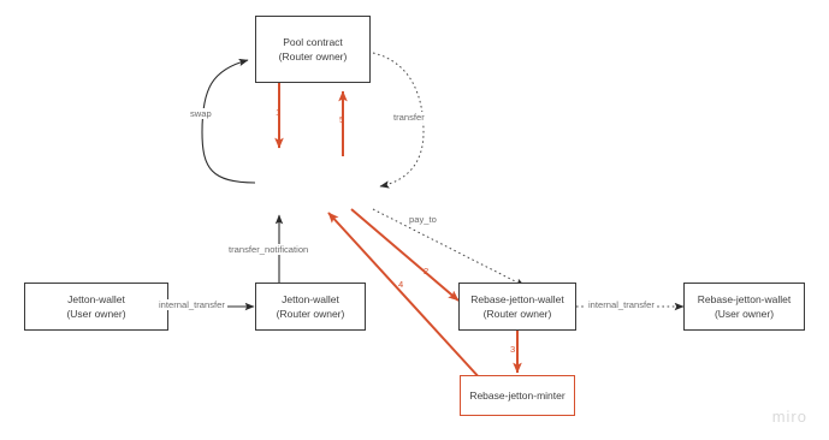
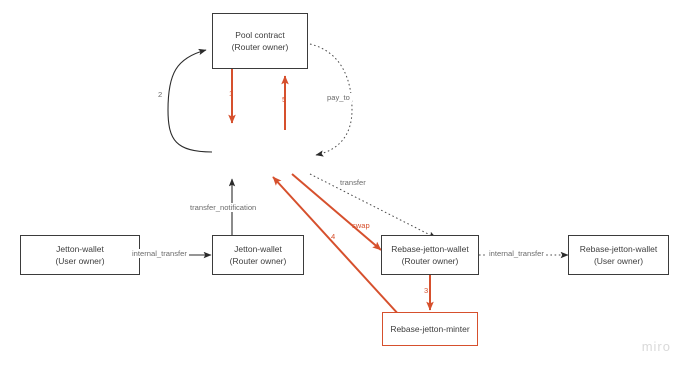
  Pool contract
  (Router owner)
  Jetton-wallet
  (User owner)
  Jetton-wallet
  (Router owner)
  Rebase-jetton-wallet
  (Router owner)
  Rebase-jetton-wallet
  (User owner)
  Rebase-jetton-minter
- swap
+ 2
- transfer
+ pay_to
  1
  5
  internal_transfer
  transfer_notification
- pay_to
+ transfer
- 2
+ swap
  3
  4
  internal_transfer
  miro
